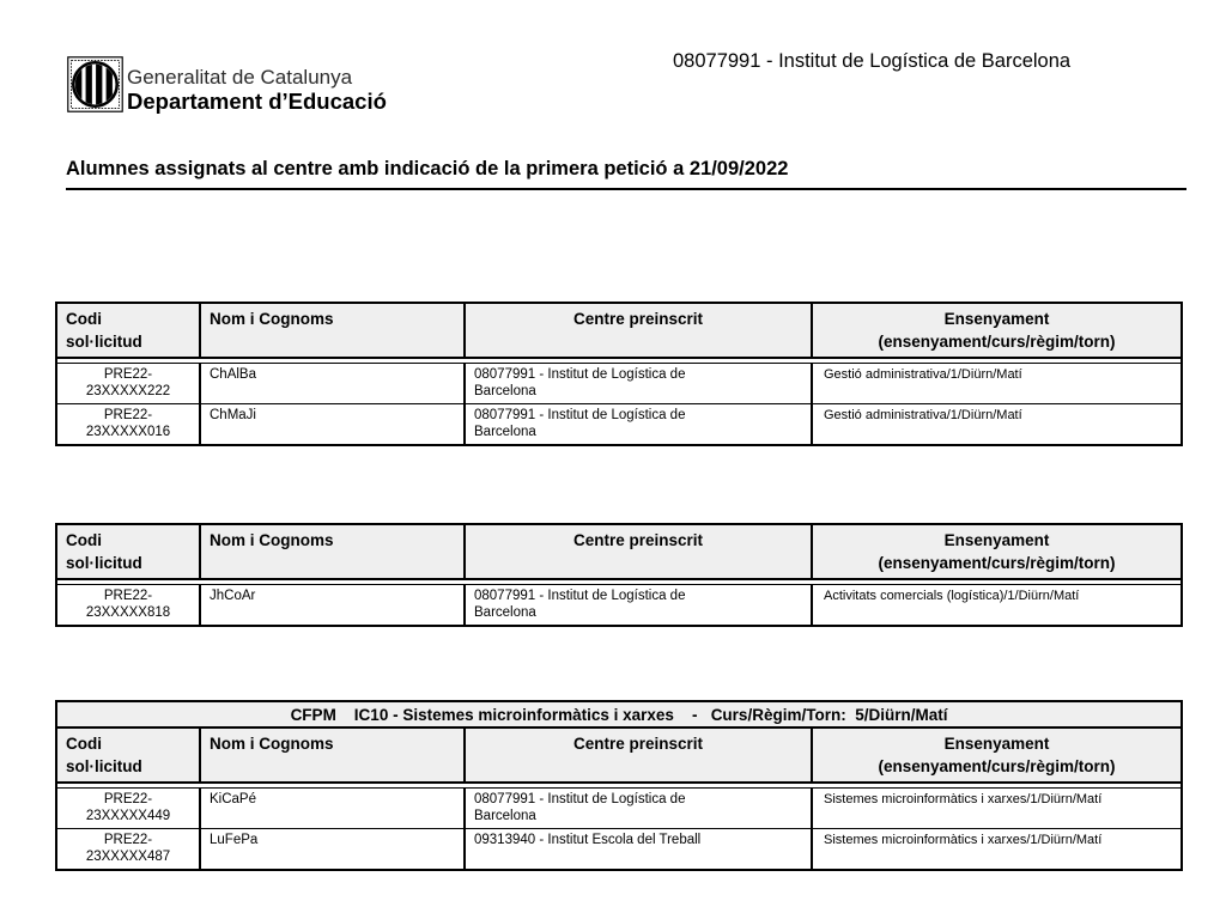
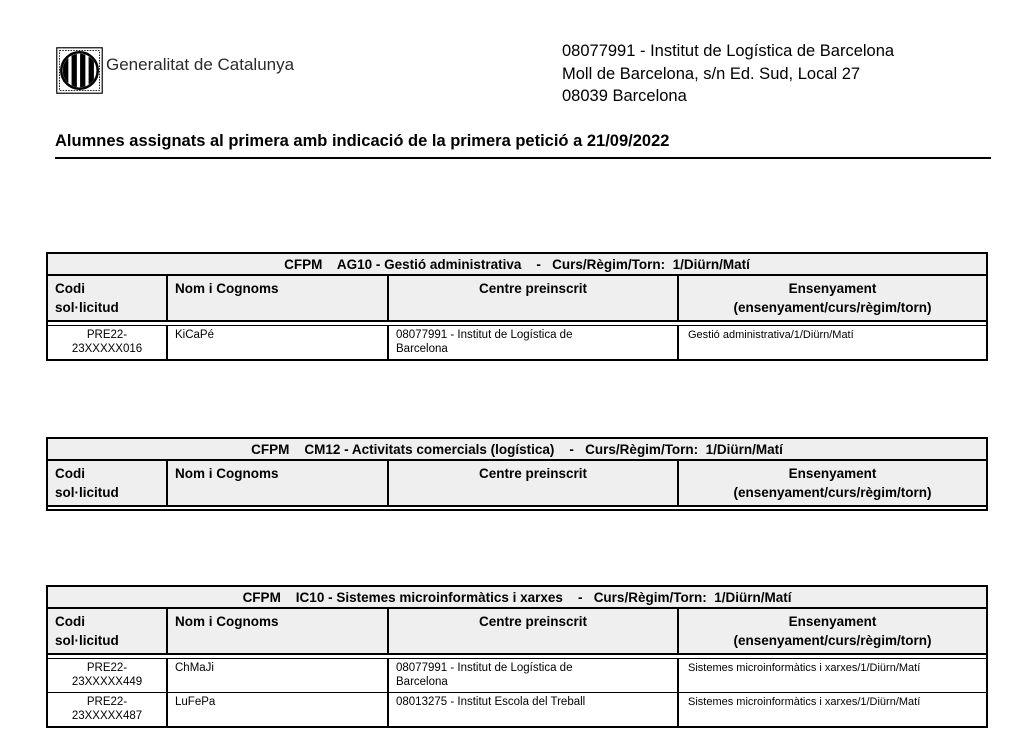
  Generalitat de Catalunya
- Departament d’Educació
  08077991 - Institut de Logística de Barcelona
+ Moll de Barcelona, s/n Ed. Sud, Local 27
+ 08039 Barcelona
- Alumnes assignats al centre amb indicació de la primera petició a 21/09/2022
+ Alumnes assignats al primera amb indicació de la primera petició a 21/09/2022
+ CFPM AG10 - Gestió administrativa - Curs/Règim/Torn: 1/Diürn/Matí
  Codi sol·licitud	Nom i Cognoms	Centre preinscrit	Ensenyament (ensenyament/curs/règim/torn)
- PRE22- 23XXXXX222	ChAlBa	08077991 - Institut de Logística de Barcelona	Gestió administrativa/1/Diürn/Matí
- PRE22- 23XXXXX016	ChMaJi	08077991 - Institut de Logística de Barcelona	Gestió administrativa/1/Diürn/Matí
+ PRE22- 23XXXXX016	KiCaPé	08077991 - Institut de Logística de Barcelona	Gestió administrativa/1/Diürn/Matí
+ CFPM CM12 - Activitats comercials (logística) - Curs/Règim/Torn: 1/Diürn/Matí
  Codi sol·licitud	Nom i Cognoms	Centre preinscrit	Ensenyament (ensenyament/curs/règim/torn)
- PRE22- 23XXXXX818	JhCoAr	08077991 - Institut de Logística de Barcelona	Activitats comercials (logística)/1/Diürn/Matí
- CFPM IC10 - Sistemes microinformàtics i xarxes - Curs/Règim/Torn: 5/Diürn/Matí
+ CFPM IC10 - Sistemes microinformàtics i xarxes - Curs/Règim/Torn: 1/Diürn/Matí
  Codi sol·licitud	Nom i Cognoms	Centre preinscrit	Ensenyament (ensenyament/curs/règim/torn)
- PRE22- 23XXXXX449	KiCaPé	08077991 - Institut de Logística de Barcelona	Sistemes microinformàtics i xarxes/1/Diürn/Matí
+ PRE22- 23XXXXX449	ChMaJi	08077991 - Institut de Logística de Barcelona	Sistemes microinformàtics i xarxes/1/Diürn/Matí
- PRE22- 23XXXXX487	LuFePa	09313940 - Institut Escola del Treball	Sistemes microinformàtics i xarxes/1/Diürn/Matí
+ PRE22- 23XXXXX487	LuFePa	08013275 - Institut Escola del Treball	Sistemes microinformàtics i xarxes/1/Diürn/Matí
